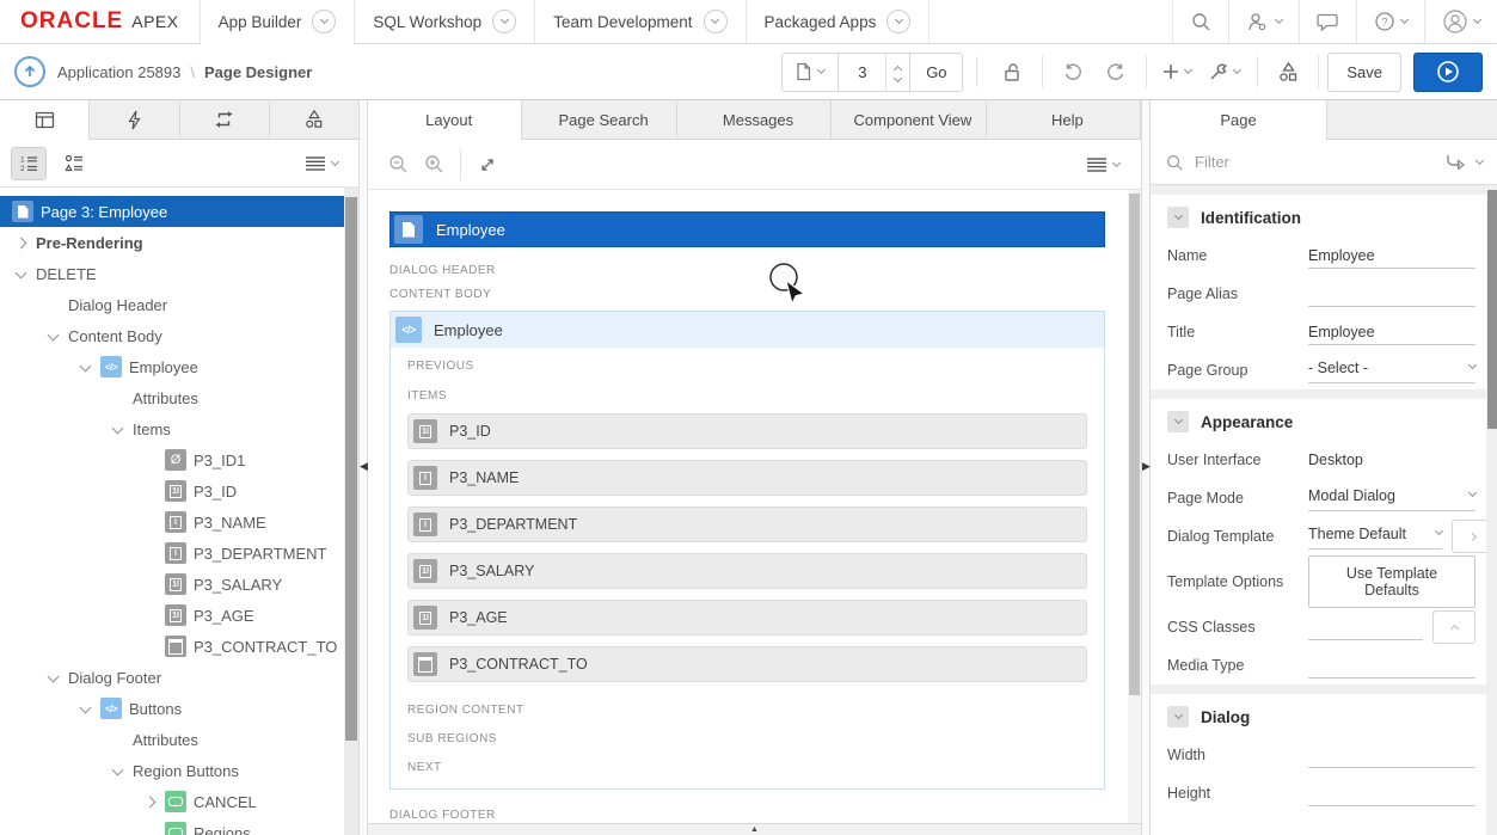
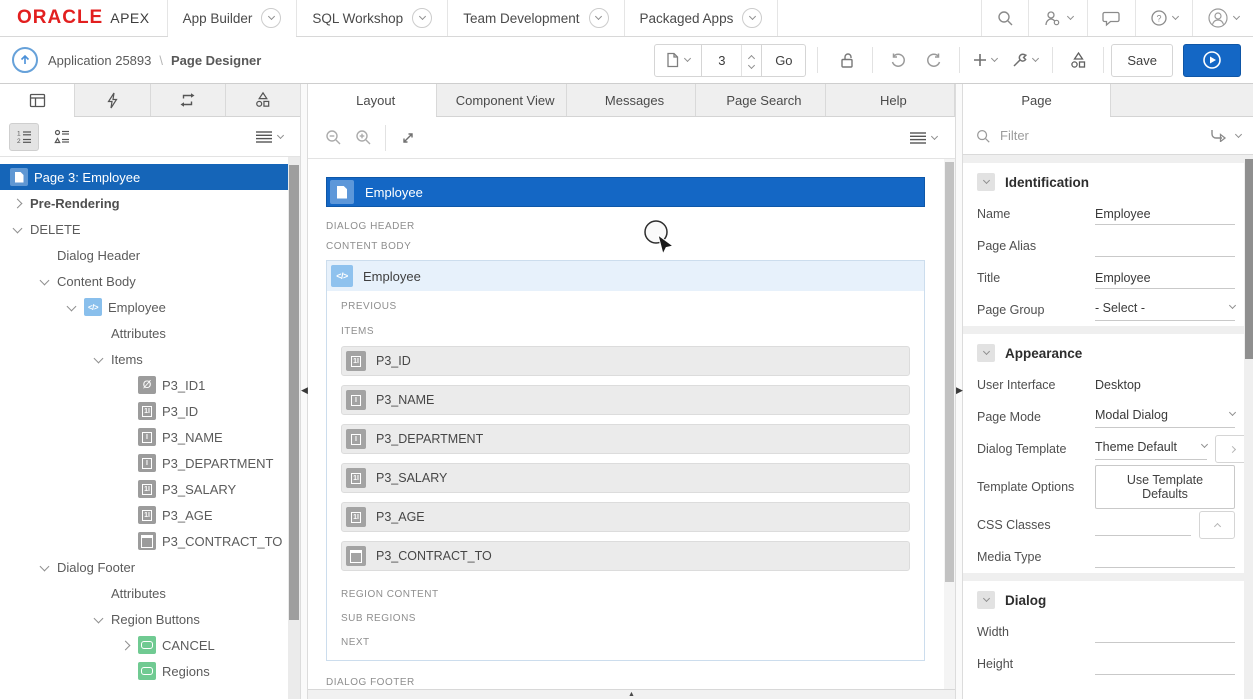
  ORACLE
  APEX
  App Builder
  SQL Workshop
  Team Development
  Packaged Apps
  ?
  Application 25893
  \
  Page Designer
  3
  Go
  Save
  Page 3: Employee
  Pre-Rendering
  DELETE
  Dialog Header
  Content Body
  Employee
  Attributes
  Items
  P3_ID1
  P3_ID
  P3_NAME
  P3_DEPARTMENT
  P3_SALARY
  P3_AGE
  P3_CONTRACT_TO
  Dialog Footer
- Buttons
  Attributes
  Region Buttons
  CANCEL
  Regions
  ◀
  Layout
- Page Search
+ Component View
  Messages
- Component View
+ Page Search
  Help
  Employee
  DIALOG HEADER
  CONTENT BODY
  </>
  Employee
  PREVIOUS
  ITEMS
  P3_ID
  P3_NAME
  P3_DEPARTMENT
  P3_SALARY
  P3_AGE
  P3_CONTRACT_TO
  REGION CONTENT
  SUB REGIONS
  NEXT
  DIALOG FOOTER
  ▶
  Page
  Filter
  Identification
  Name
  Employee
  Page Alias
  Title
  Employee
  Page Group
  - Select -
  Appearance
  User Interface
  Desktop
  Page Mode
  Modal Dialog
  Dialog Template
  Theme Default
  Template Options
  Use Template Defaults
  CSS Classes
  Media Type
  Dialog
  Width
  Height
